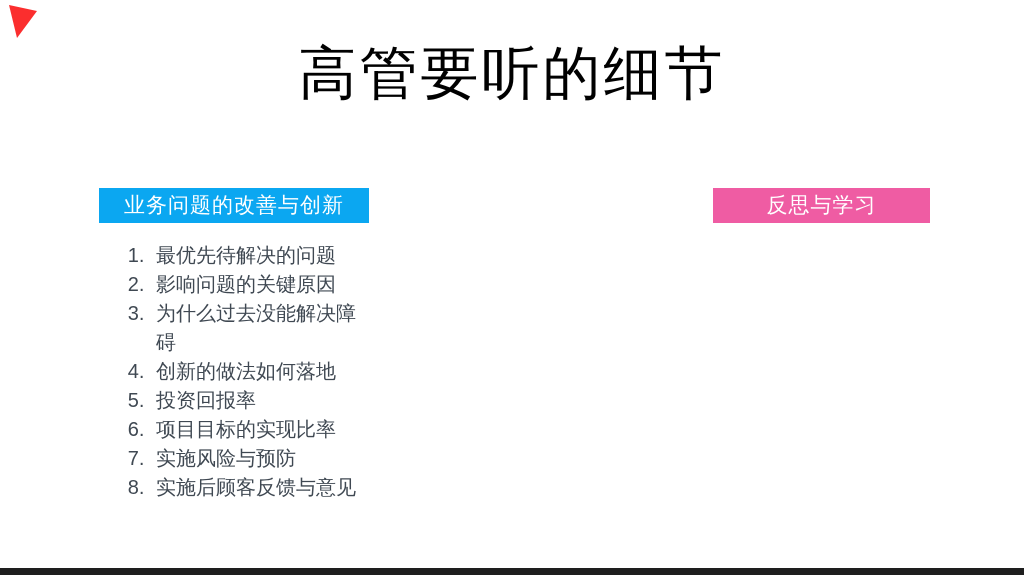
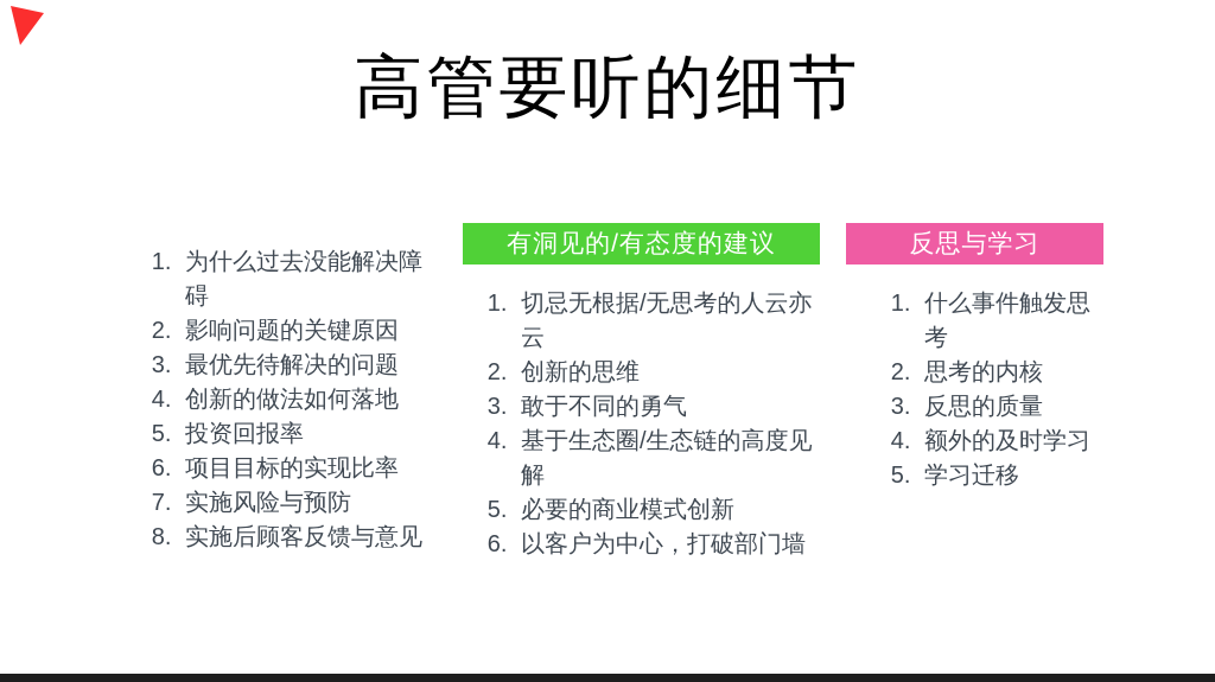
  高管要听的细节
- 业务问题的改善与创新
- 最优先待解决的问题
+ 为什么过去没能解决障碍
  影响问题的关键原因
- 为什么过去没能解决障碍
+ 最优先待解决的问题
  创新的做法如何落地
  投资回报率
  项目目标的实现比率
  实施风险与预防
  实施后顾客反馈与意见
+ 有洞见的/有态度的建议
+ 切忌无根据/无思考的人云亦云
+ 创新的思维
+ 敢于不同的勇气
+ 基于生态圈/生态链的高度见解
+ 必要的商业模式创新
+ 以客户为中心，打破部门墙
  反思与学习
+ 什么事件触发思考
+ 思考的内核
+ 反思的质量
+ 额外的及时学习
+ 学习迁移
